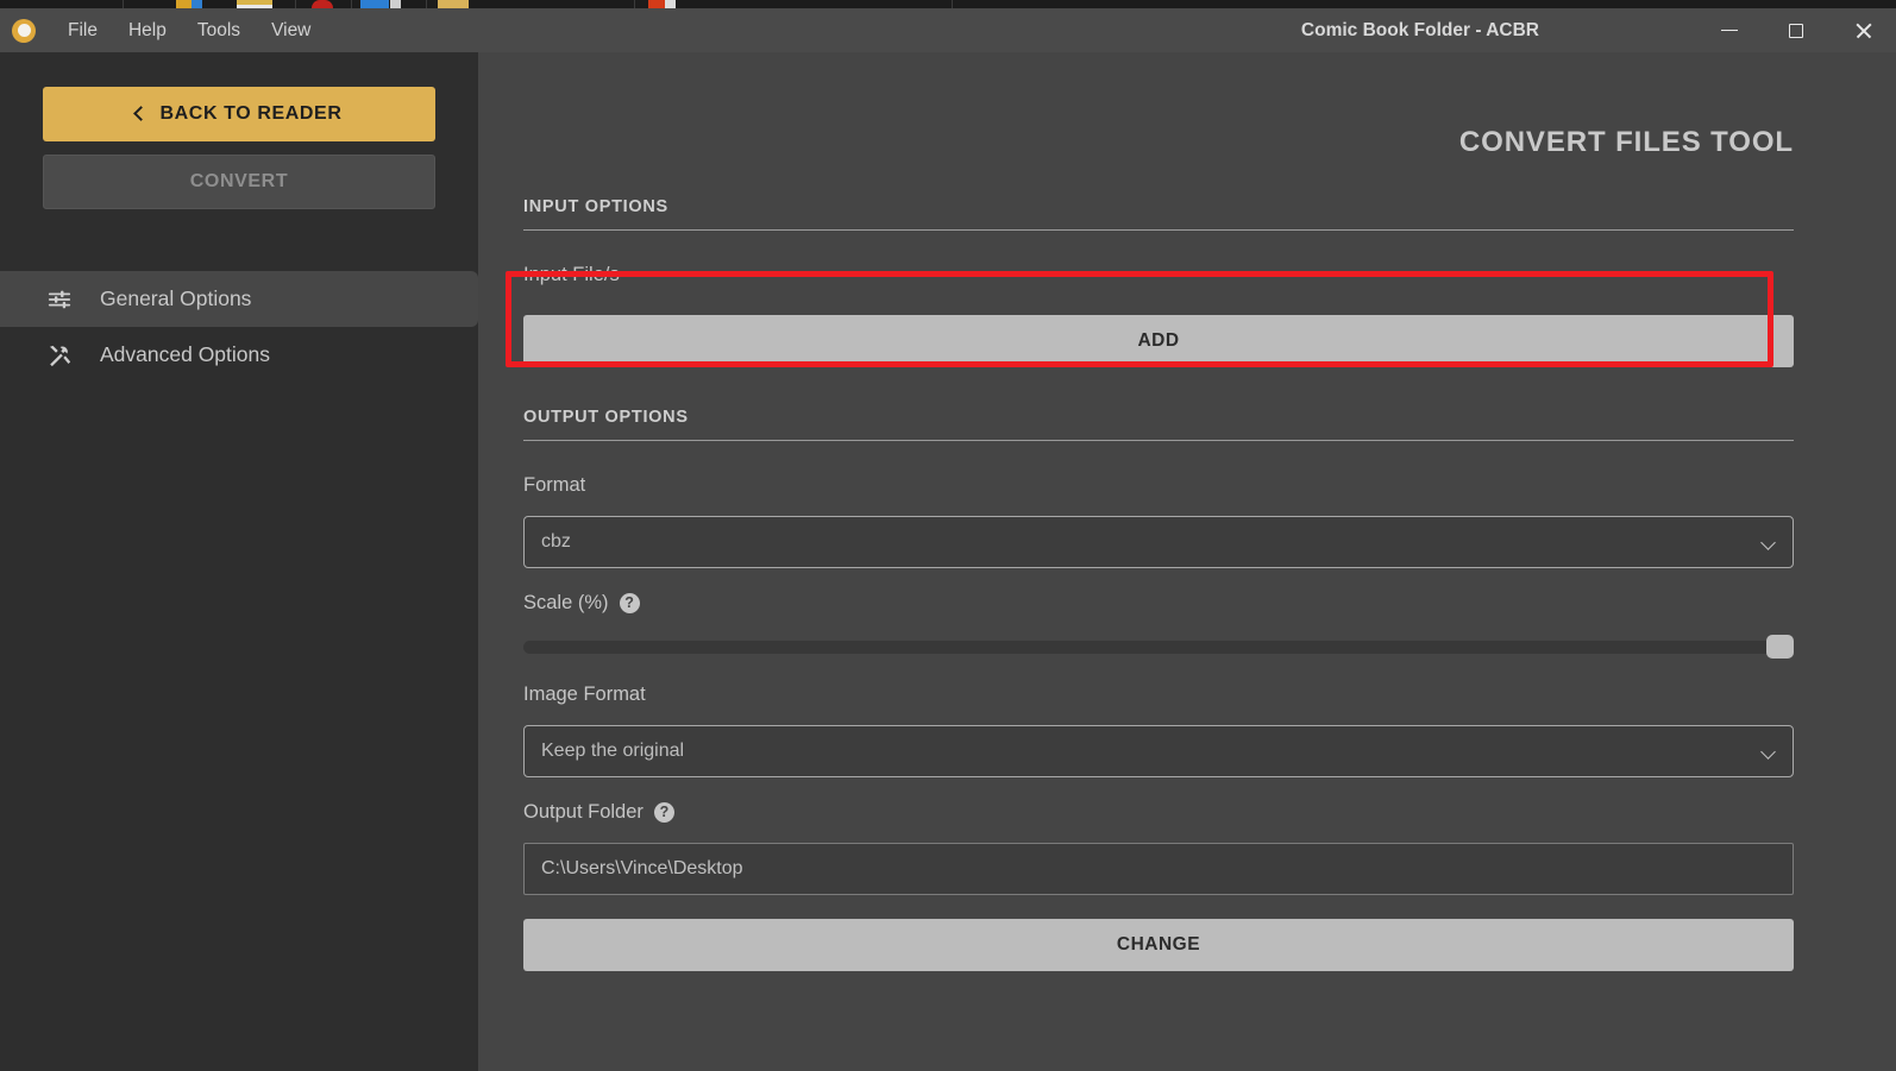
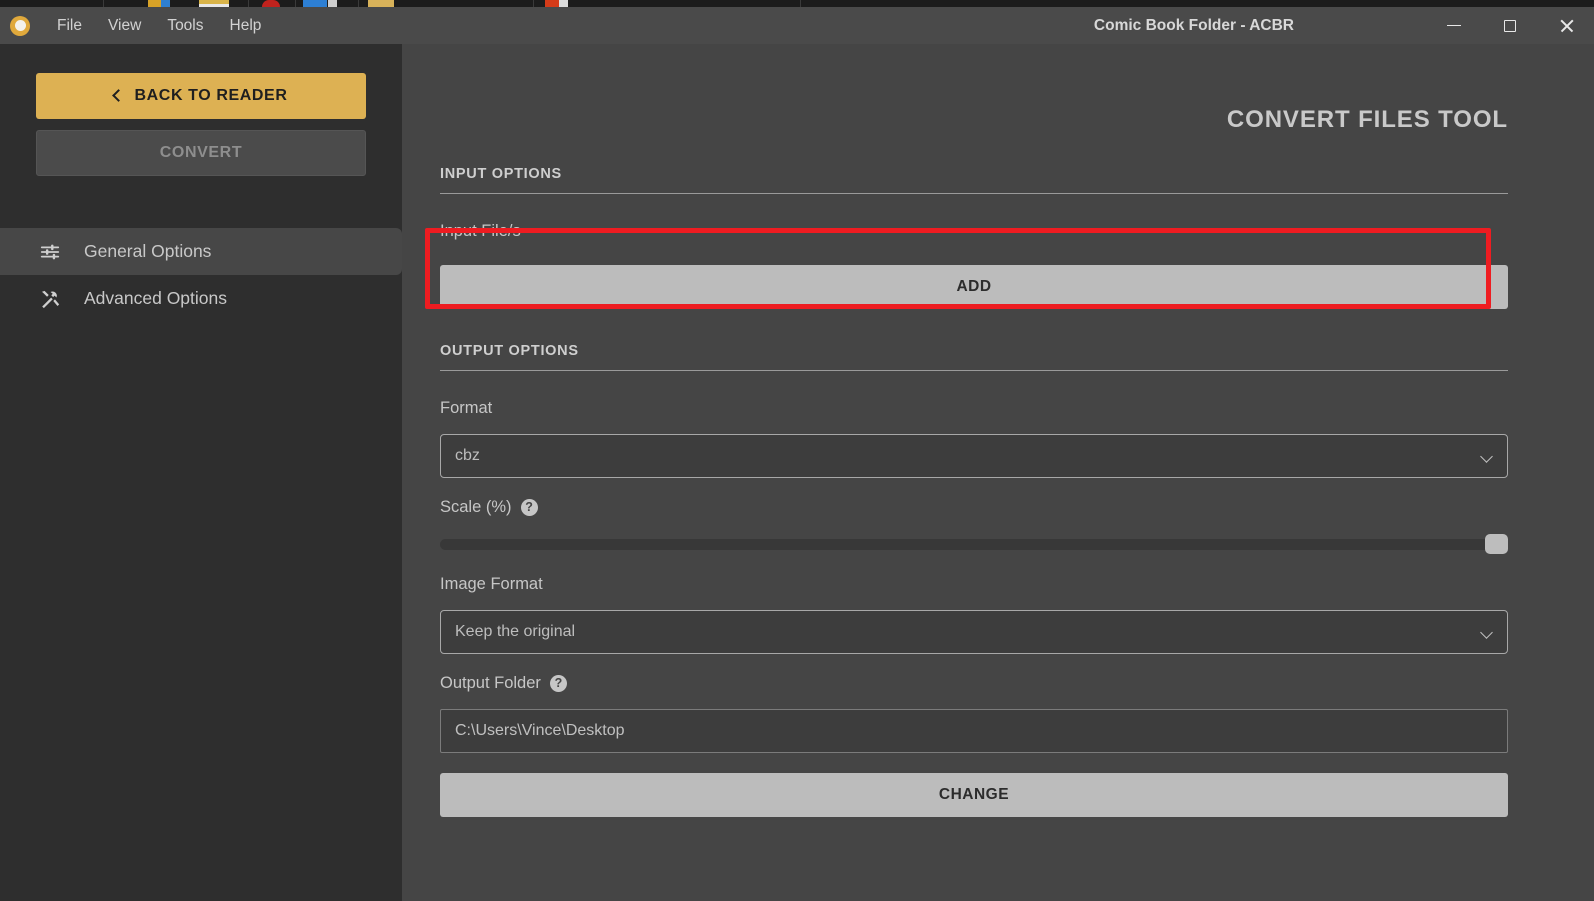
  File
- Help
+ View
  Tools
- View
+ Help
  Comic Book Folder - ACBR
  BACK TO READER
  CONVERT
  General Options
  Advanced Options
  CONVERT FILES TOOL
  INPUT OPTIONS
  Input File/s
  ADD
  OUTPUT OPTIONS
  Format
  cbz
  Scale (%)
  ?
  Image Format
  Keep the original
  Output Folder
  ?
  C:\Users\Vince\Desktop
  CHANGE
